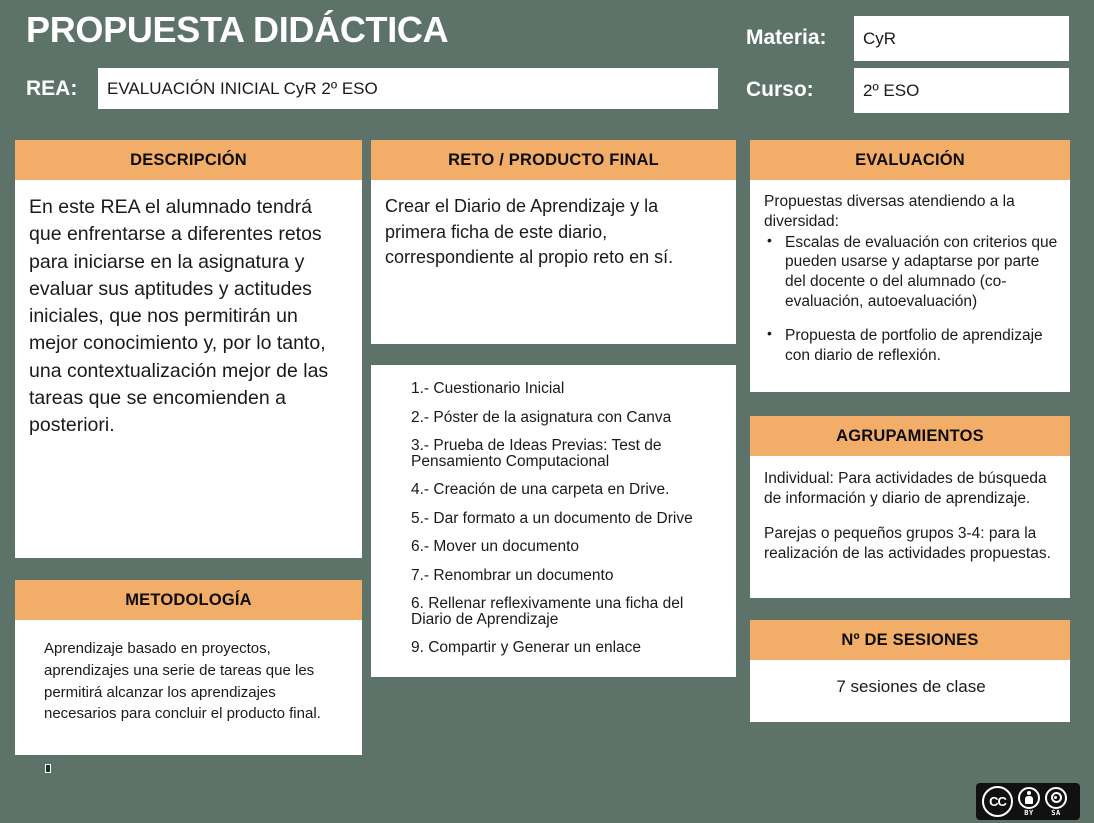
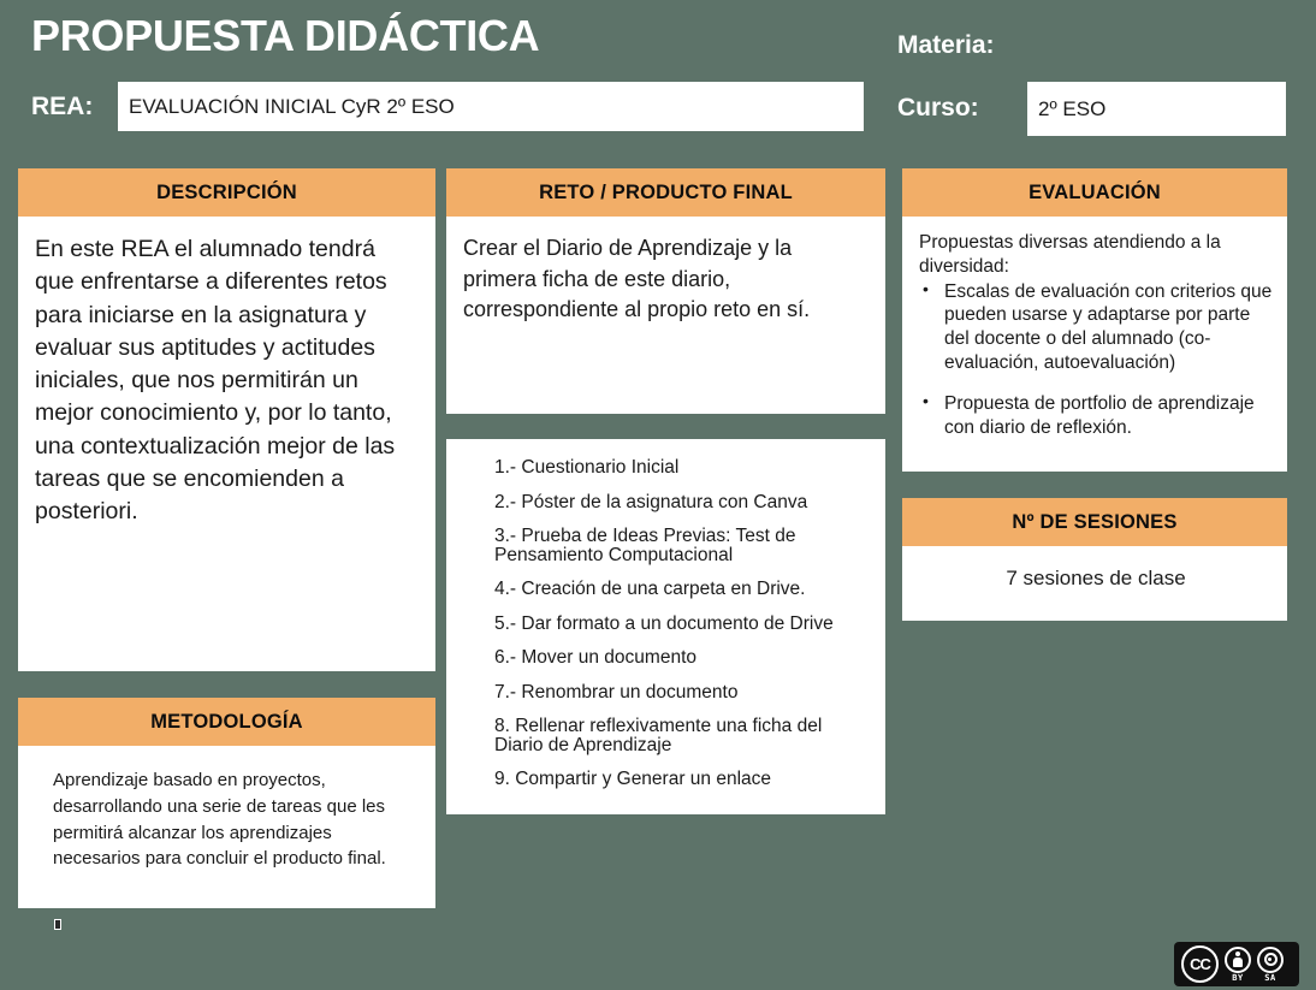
  PROPUESTA DIDÁCTICA
  REA:
  EVALUACIÓN INICIAL CyR 2º ESO
  Materia:
- CyR
  Curso:
  2º ESO
  DESCRIPCIÓN
  En este REA el alumnado tendrá que enfrentarse a diferentes retos para iniciarse en la asignatura y evaluar sus aptitudes y actitudes iniciales, que nos permitirán un mejor conocimiento y, por lo tanto, una contextualización mejor de las tareas que se encomienden a posteriori.
  METODOLOGÍA
- Aprendizaje basado en proyectos, aprendizajes una serie de tareas que les permitirá alcanzar los aprendizajes necesarios para concluir el producto final.
+ Aprendizaje basado en proyectos, desarrollando una serie de tareas que les permitirá alcanzar los aprendizajes necesarios para concluir el producto final.
  RETO / PRODUCTO FINAL
  Crear el Diario de Aprendizaje y la primera ficha de este diario, correspondiente al propio reto en sí.
  1.- Cuestionario Inicial
  2.- Póster de la asignatura con Canva
  3.- Prueba de Ideas Previas: Test de Pensamiento Computacional
  4.- Creación de una carpeta en Drive.
  5.- Dar formato a un documento de Drive
  6.- Mover un documento
  7.- Renombrar un documento
- 6. Rellenar reflexivamente una ficha del Diario de Aprendizaje
+ 8. Rellenar reflexivamente una ficha del Diario de Aprendizaje
  9. Compartir y Generar un enlace
  EVALUACIÓN
  Propuestas diversas atendiendo a la diversidad:
  Escalas de evaluación con criterios que pueden usarse y adaptarse por parte del docente o del alumnado (co-evaluación, autoevaluación)
  Propuesta de portfolio de aprendizaje con diario de reflexión.
- AGRUPAMIENTOS
- Individual: Para actividades de búsqueda de información y diario de aprendizaje.
- Parejas o pequeños grupos 3-4: para la realización de las actividades propuestas.
  Nº DE SESIONES
  7 sesiones de clase
  CC
  BY
  SA
